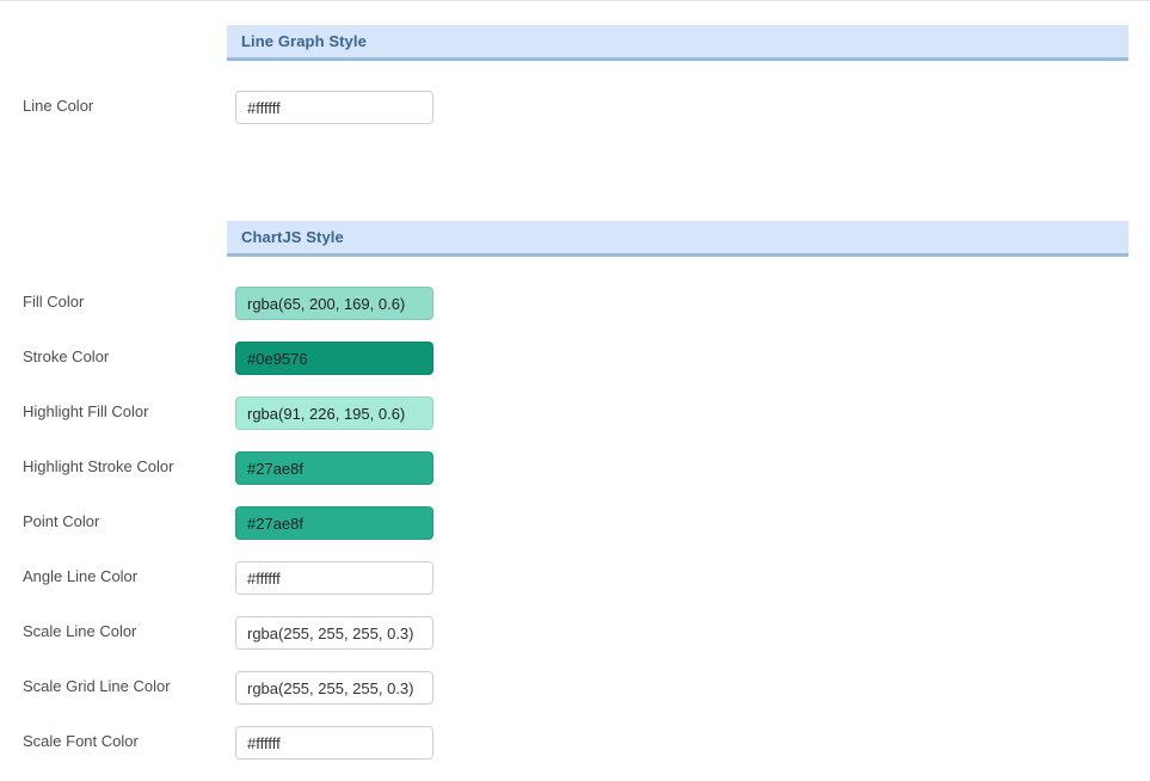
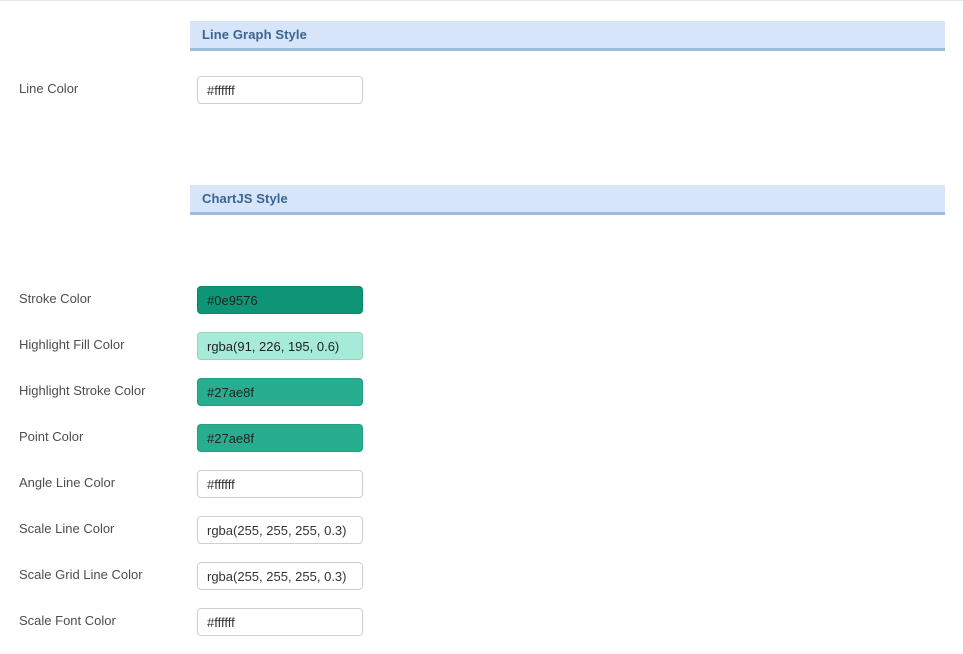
  Line Graph Style
  Line Color
  #ffffff
  ChartJS Style
- Fill Color
- rgba(65, 200, 169, 0.6)
  Stroke Color
  #0e9576
  Highlight Fill Color
  rgba(91, 226, 195, 0.6)
  Highlight Stroke Color
  #27ae8f
  Point Color
  #27ae8f
  Angle Line Color
  #ffffff
  Scale Line Color
  rgba(255, 255, 255, 0.3)
  Scale Grid Line Color
  rgba(255, 255, 255, 0.3)
  Scale Font Color
  #ffffff
